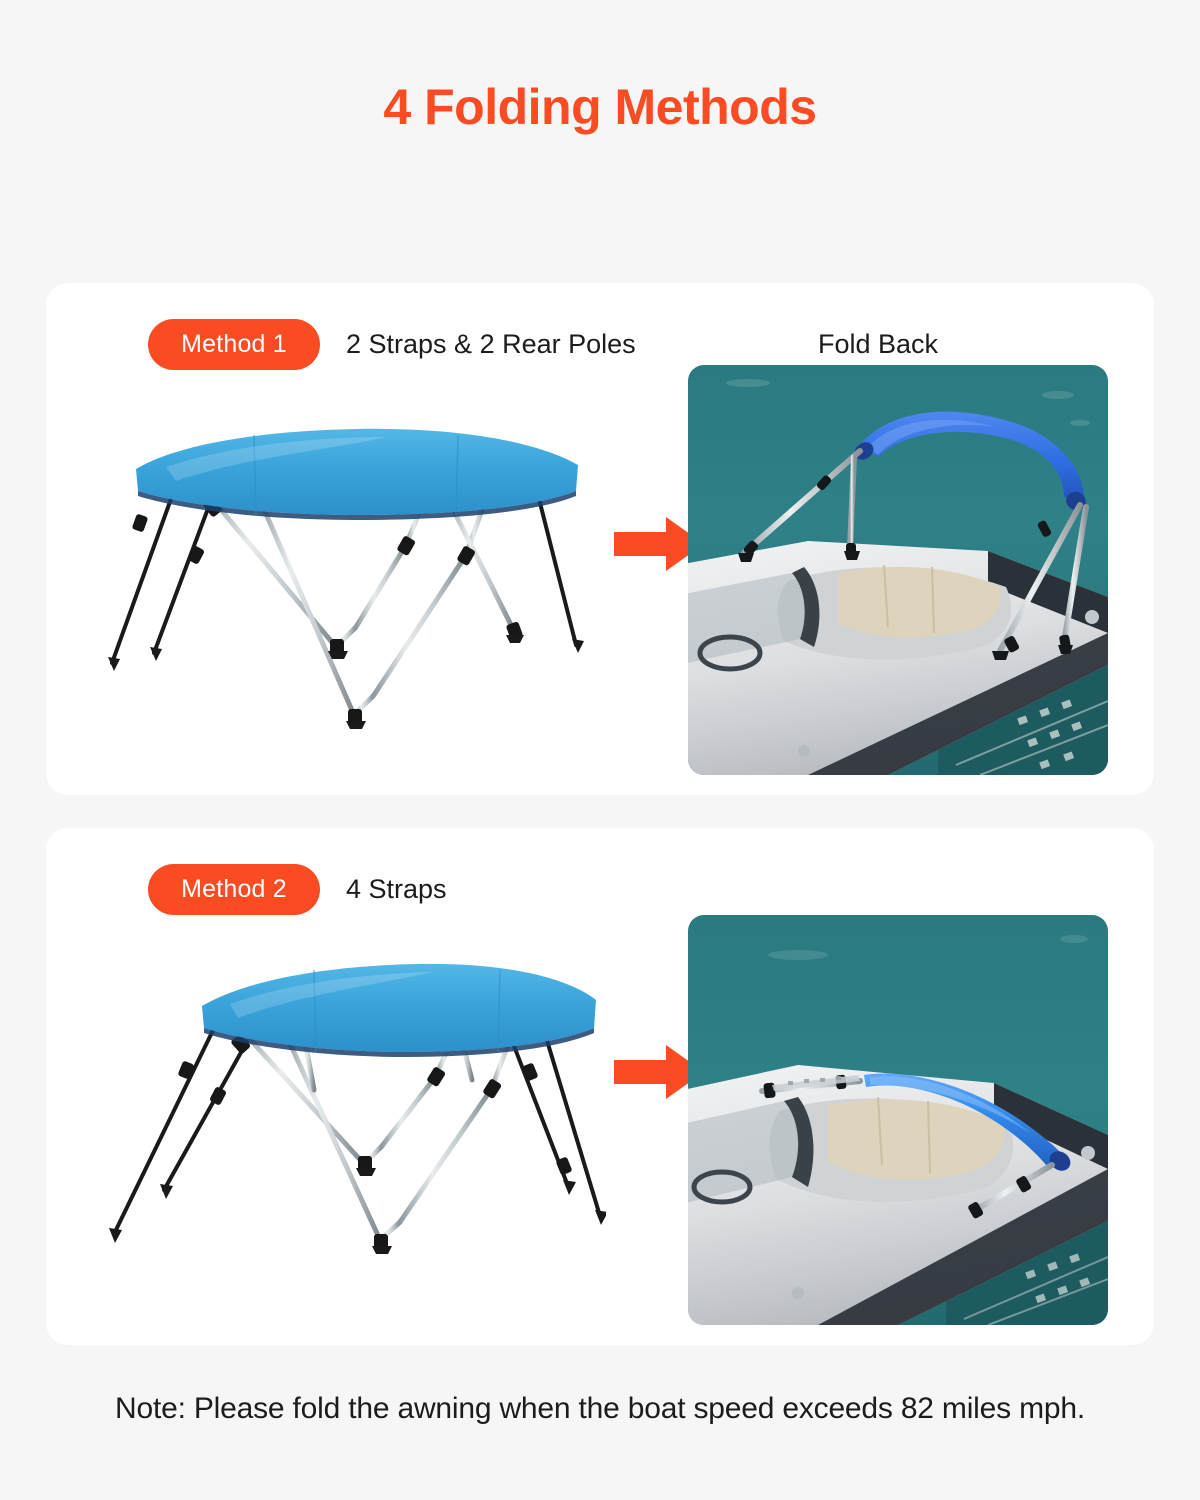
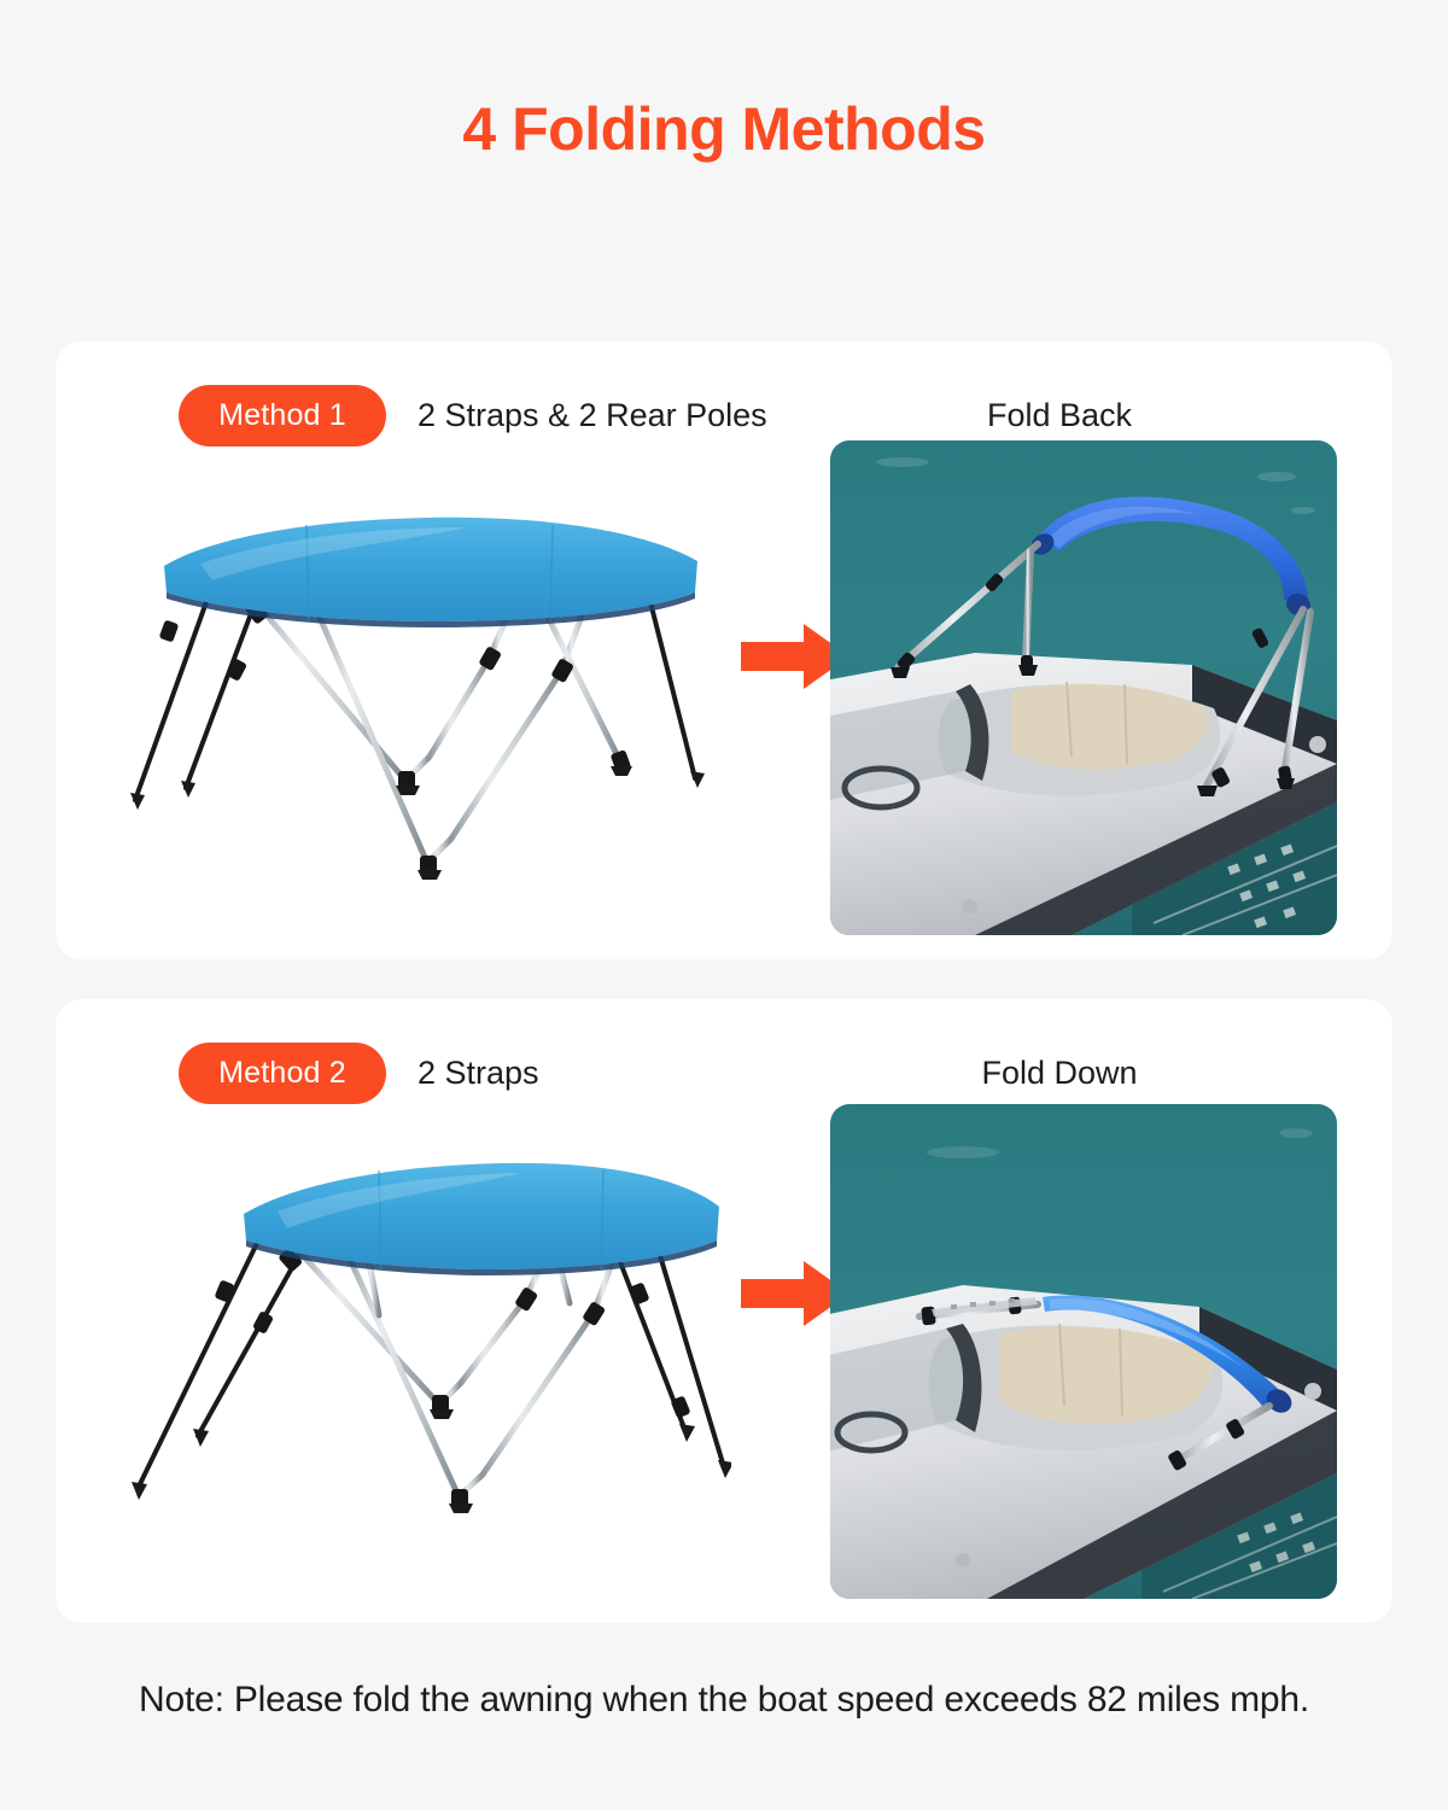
  4 Folding Methods
  Method 1
  2 Straps & 2 Rear Poles
  Fold Back
  Method 2
- 4 Straps
+ 2 Straps
+ Fold Down
  Note: Please fold the awning when the boat speed exceeds 82 miles mph.
